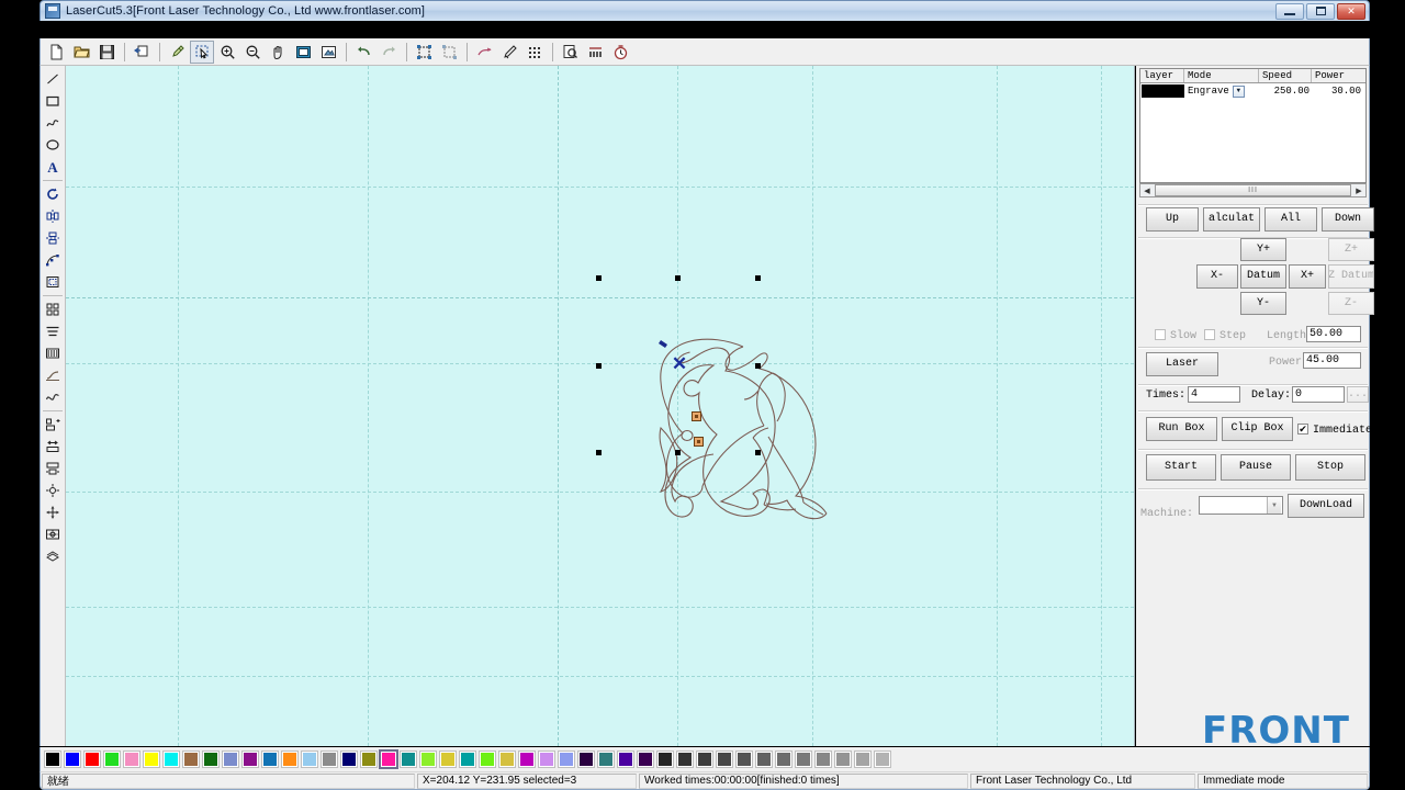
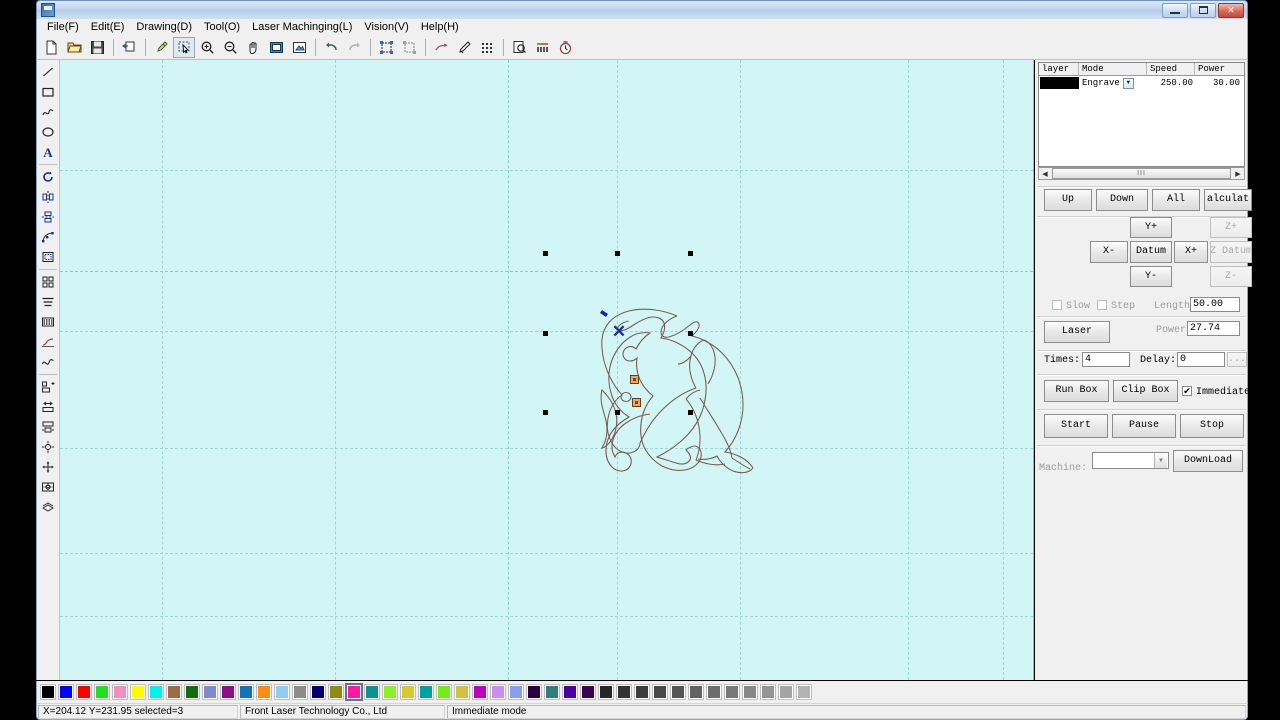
- LaserCut5.3[Front Laser Technology Co., Ltd www.frontlaser.com]
  ✕
+ File(F)
+ Edit(E)
+ Drawing(D)
+ Tool(O)
+ Laser Machinging(L)
+ Vision(V)
+ Help(H)
  A
  ✕
  layer
  Mode
  Speed
  Power
  Engrave
  250.00
  30.00
  Up
- alculat
+ Down
  All
- Down
+ alculat
  Y+
  Z+
  X-
  Datum
  X+
  Z Datum
  Y-
  Z-
  Slow
  Step
  Length
  50.00
  Laser
  Power
- 45.00
+ 27.74
  Times:
  4
  Delay:
  0
  ...
  Run Box
  Clip Box
  ✔
  Immediate
  Start
  Pause
  Stop
  Machine:
  DownLoad
- FRONT
- 就绪
  X=204.12 Y=231.95 selected=3
- Worked times:00:00:00[finished:0 times]
  Front Laser Technology Co., Ltd
  Immediate mode
